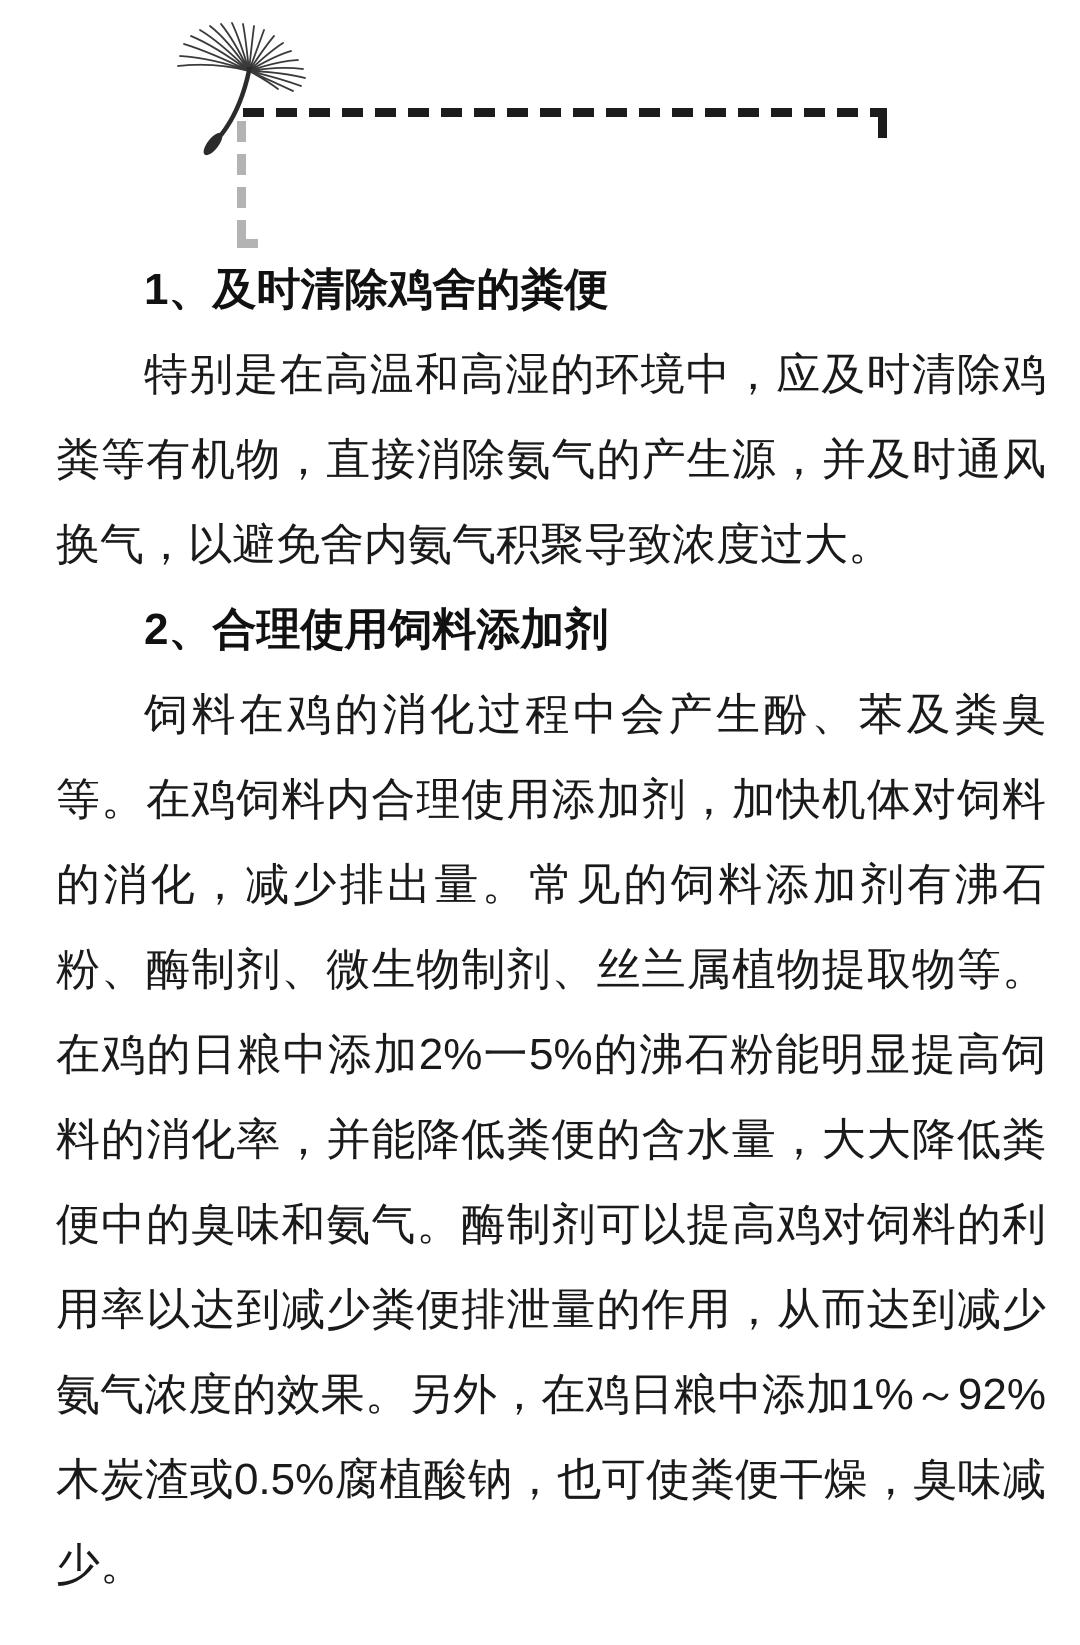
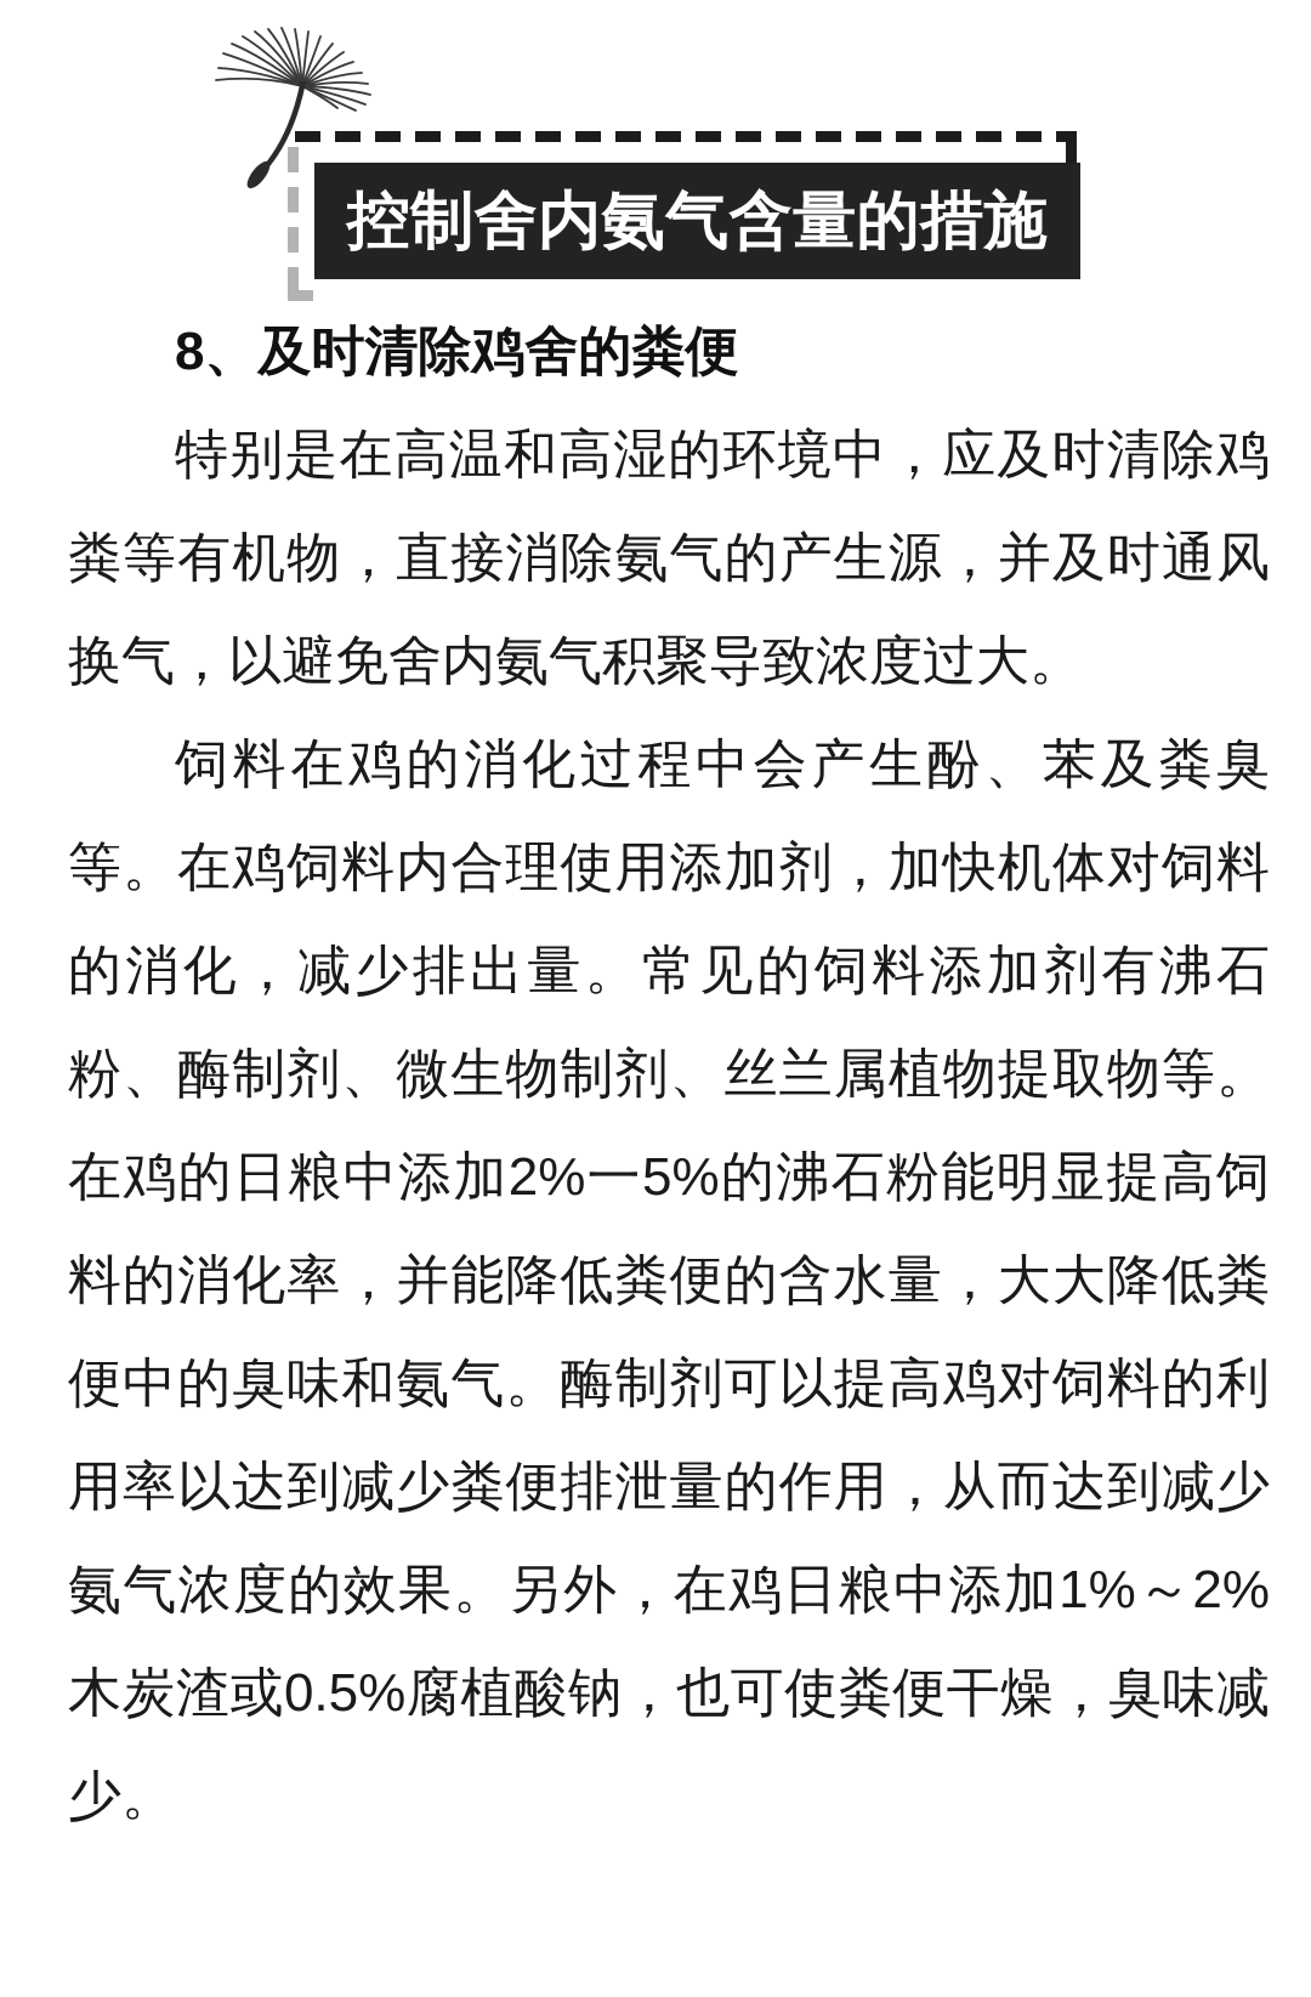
+ 控制舍内氨气含量的措施
- 1、及时清除鸡舍的粪便
+ 8、及时清除鸡舍的粪便
  特别是在高温和高湿的环境中，应及时清除鸡粪等有机物，直接消除氨气的产生源，并及时通风换气，以避免舍内氨气积聚导致浓度过大。
- 2、合理使用饲料添加剂
- 饲料在鸡的消化过程中会产生酚、苯及粪臭等。在鸡饲料内合理使用添加剂，加快机体对饲料的消化，减少排出量。常见的饲料添加剂有沸石粉、酶制剂、微生物制剂、丝兰属植物提取物等。在鸡的日粮中添加2%一5%的沸石粉能明显提高饲料的消化率，并能降低粪便的含水量，大大降低粪便中的臭味和氨气。酶制剂可以提高鸡对饲料的利用率以达到减少粪便排泄量的作用，从而达到减少氨气浓度的效果。另外，在鸡日粮中添加1%～92%木炭渣或0.5%腐植酸钠，也可使粪便干燥，臭味减少。
+ 饲料在鸡的消化过程中会产生酚、苯及粪臭等。在鸡饲料内合理使用添加剂，加快机体对饲料的消化，减少排出量。常见的饲料添加剂有沸石粉、酶制剂、微生物制剂、丝兰属植物提取物等。在鸡的日粮中添加2%一5%的沸石粉能明显提高饲料的消化率，并能降低粪便的含水量，大大降低粪便中的臭味和氨气。酶制剂可以提高鸡对饲料的利用率以达到减少粪便排泄量的作用，从而达到减少氨气浓度的效果。另外，在鸡日粮中添加1%～2%木炭渣或0.5%腐植酸钠，也可使粪便干燥，臭味减少。
